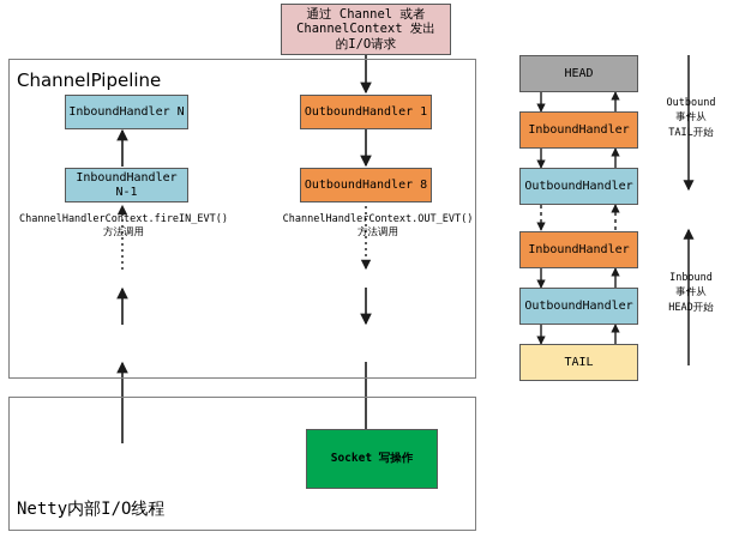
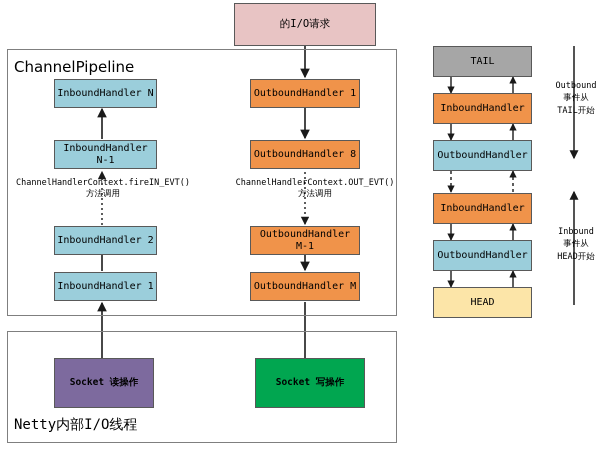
- 通过 Channel 或者
- ChannelContext 发出
  的I/O请求
  ChannelPipeline
  InboundHandler N
  InboundHandler N-1
+ InboundHandler 2
+ InboundHandler 1
  OutboundHandler 1
  OutboundHandler 8
+ OutboundHandler M-1
+ OutboundHandler M
  ChannelHandlerContext.fireIN_EVT()
  方法调用
  ChannelHandlerContext.OUT_EVT()
  方法调用
  Netty内部I/O线程
+ Socket 读操作
  Socket 写操作
- HEAD
+ TAIL
  InboundHandler
  OutboundHandler
  InboundHandler
  OutboundHandler
- TAIL
+ HEAD
  Outbound
  事件从
  TAIL开始
  Inbound
  事件从
  HEAD开始
